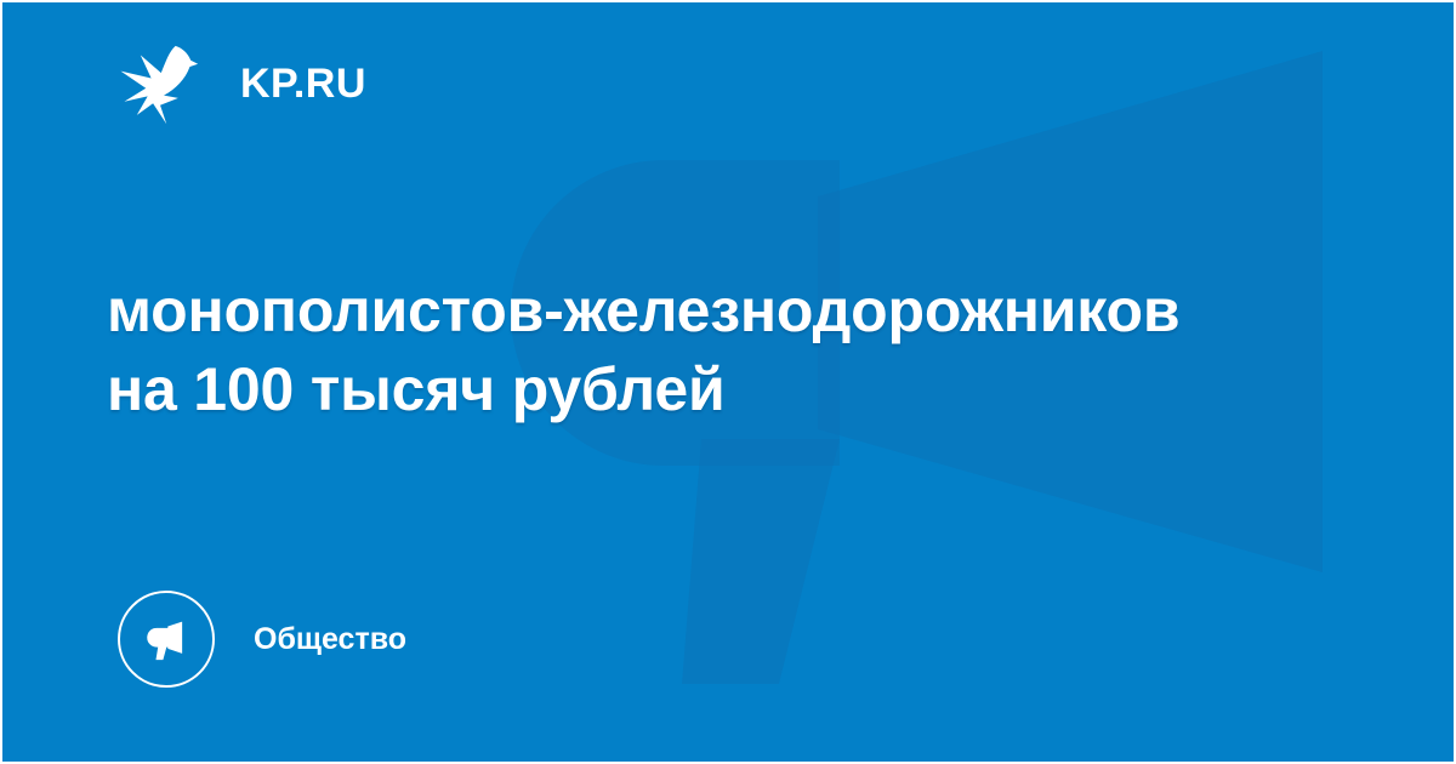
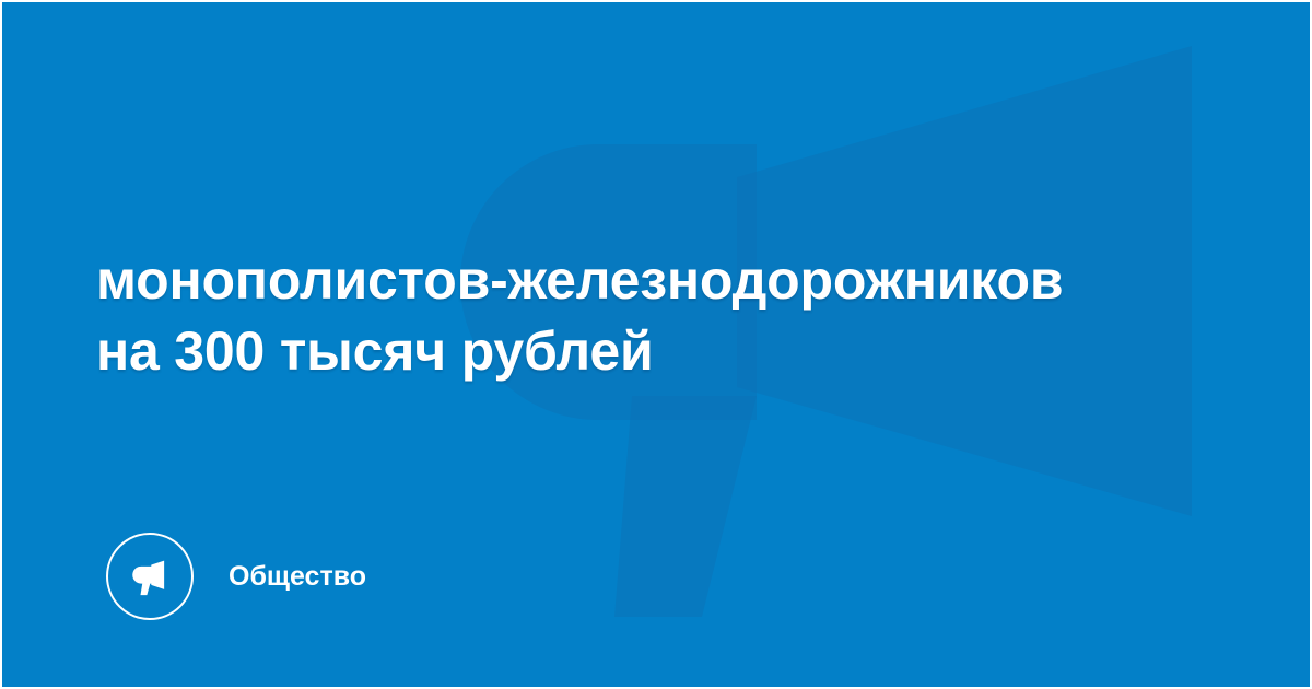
- KP.RU
  монополистов-железнодорожников
- на 100 тысяч рублей
+ на 300 тысяч рублей
  Общество
